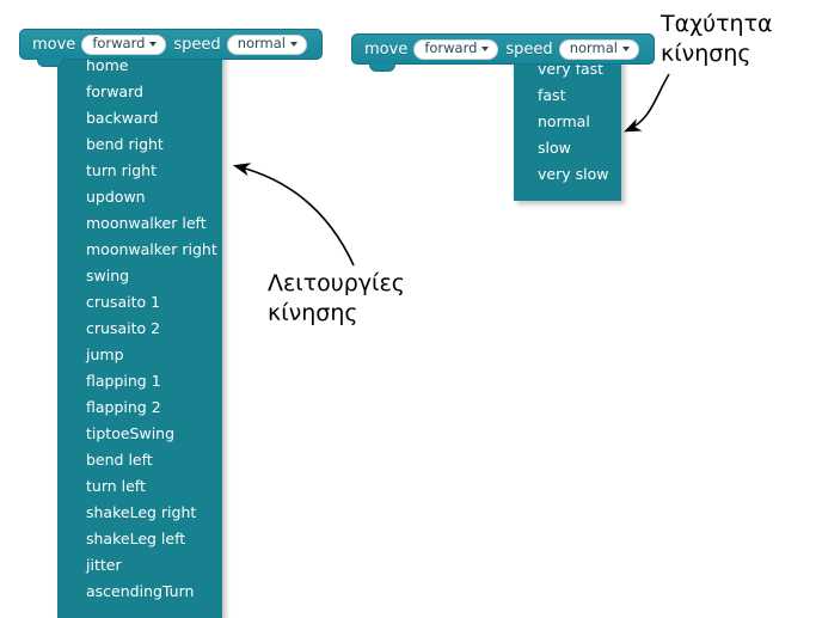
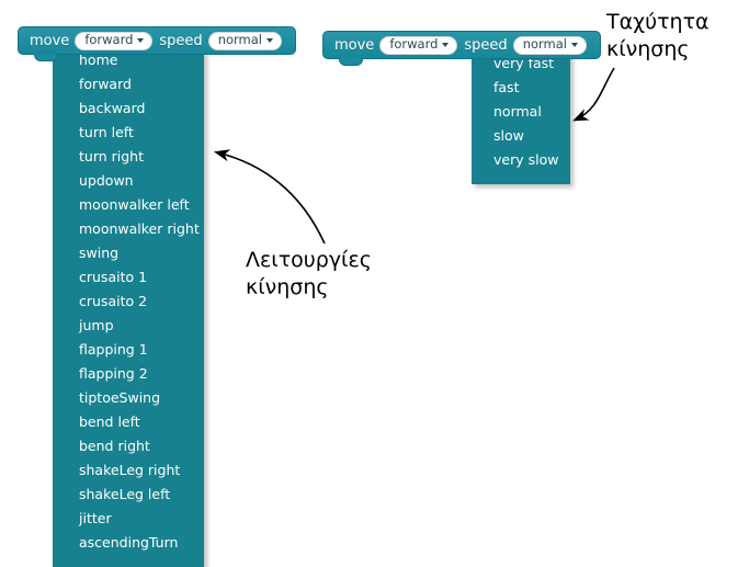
  home
  forward
  backward
- bend right
+ turn left
  turn right
  updown
  moonwalker left
  moonwalker right
  swing
  crusaito 1
  crusaito 2
  jump
  flapping 1
  flapping 2
  tiptoeSwing
  bend left
- turn left
+ bend right
  shakeLeg right
  shakeLeg left
  jitter
  ascendingTurn
  very fast
  fast
  normal
  slow
  very slow
  move
  forward
  speed
  normal
  move
  forward
  speed
  normal
  Ταχύτητα
  κίνησης
  Λειτουργίες
  κίνησης
